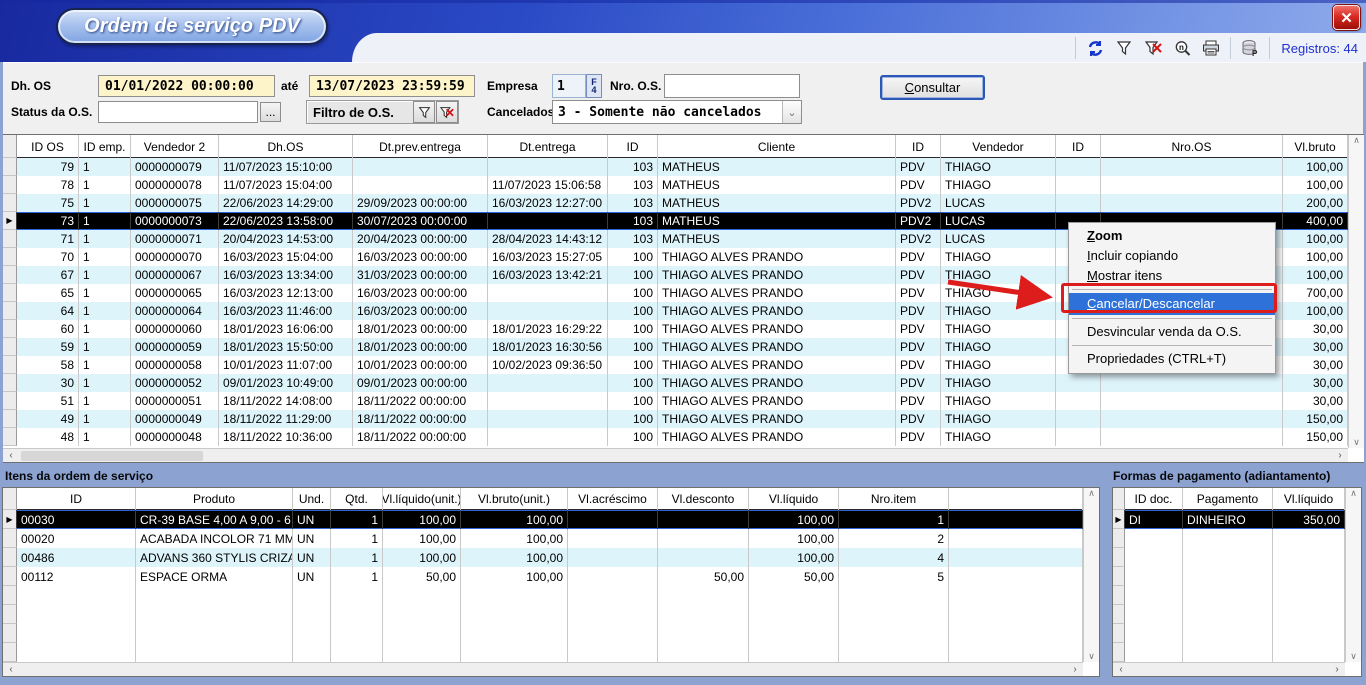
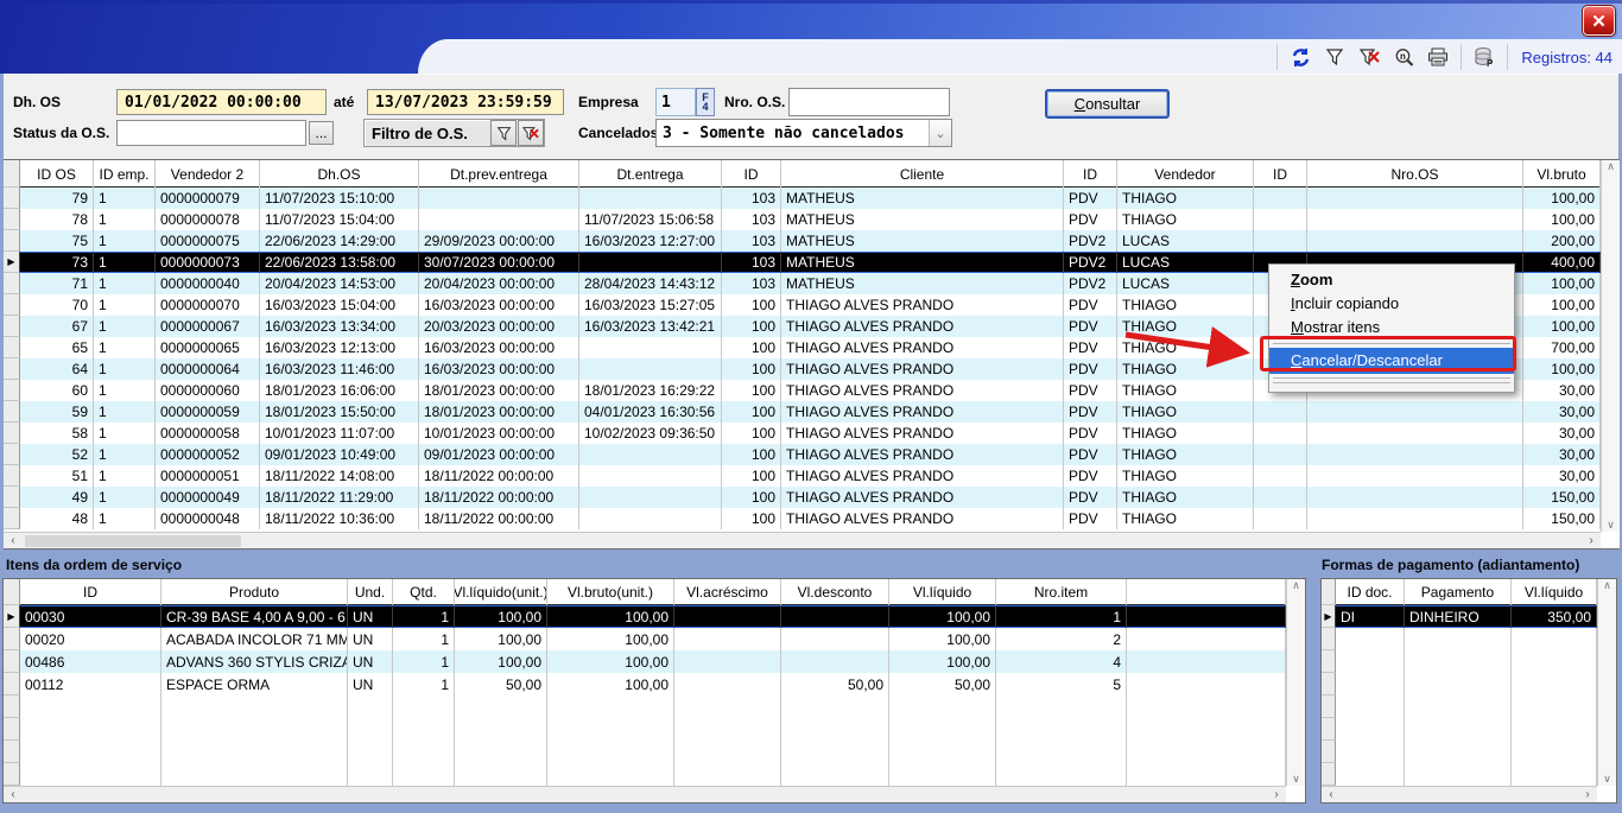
- Ordem de serviço PDV
  ✕
  n
  P
  Registros: 44
  Dh. OS
  01/01/2022 00:00:00
  até
  13/07/2023 23:59:59
  Empresa
  1
  F
  4
  Nro. O.S.
  Consultar
  Status da O.S.
  ...
  Filtro de O.S.
  Cancelado
  3 - Somente não cancelados
  ⌄
  ID OS
  ID emp.
  Vendedor 2
  Dh.OS
  Dt.prev.entrega
  Dt.entrega
  ID
  Cliente
  ID
  Vendedor
  ID
  Nro.OS
  Vl.bruto
  79
  1
  0000000079
  11/07/2023 15:10:00
  103
  MATHEUS
  PDV
  THIAGO
  100,00
  78
  1
  0000000078
  11/07/2023 15:04:00
  11/07/2023 15:06:58
  103
  MATHEUS
  PDV
  THIAGO
  100,00
  75
  1
  0000000075
  22/06/2023 14:29:00
  29/09/2023 00:00:00
  16/03/2023 12:27:00
  103
  MATHEUS
  PDV2
  LUCAS
  200,00
  ▶
  73
  1
  0000000073
  22/06/2023 13:58:00
  30/07/2023 00:00:00
  103
  MATHEUS
  PDV2
  LUCAS
  400,00
  71
  1
- 0000000071
+ 0000000040
  20/04/2023 14:53:00
  20/04/2023 00:00:00
  28/04/2023 14:43:12
  103
  MATHEUS
  PDV2
  LUCAS
  100,00
  70
  1
  0000000070
  16/03/2023 15:04:00
  16/03/2023 00:00:00
  16/03/2023 15:27:05
  100
  THIAGO ALVES PRANDO
  PDV
  THIAGO
  100,00
  67
  1
  0000000067
  16/03/2023 13:34:00
- 31/03/2023 00:00:00
+ 20/03/2023 00:00:00
  16/03/2023 13:42:21
  100
  THIAGO ALVES PRANDO
  PDV
  THIAGO
  100,00
  65
  1
  0000000065
  16/03/2023 12:13:00
  16/03/2023 00:00:00
  100
  THIAGO ALVES PRANDO
  PDV
  THIAGO
  700,00
  64
  1
  0000000064
  16/03/2023 11:46:00
  16/03/2023 00:00:00
  100
  THIAGO ALVES PRANDO
  PDV
  THIAGO
  100,00
  60
  1
  0000000060
  18/01/2023 16:06:00
  18/01/2023 00:00:00
  18/01/2023 16:29:22
  100
  THIAGO ALVES PRANDO
  PDV
  THIAGO
  30,00
  59
  1
  0000000059
  18/01/2023 15:50:00
  18/01/2023 00:00:00
- 18/01/2023 16:30:56
+ 04/01/2023 16:30:56
  100
  THIAGO ALVES PRANDO
  PDV
  THIAGO
  30,00
  58
  1
  0000000058
  10/01/2023 11:07:00
  10/01/2023 00:00:00
  10/02/2023 09:36:50
  100
  THIAGO ALVES PRANDO
  PDV
  THIAGO
  30,00
- 30
+ 52
  1
  0000000052
  09/01/2023 10:49:00
  09/01/2023 00:00:00
  100
  THIAGO ALVES PRANDO
  PDV
  THIAGO
  30,00
  51
  1
  0000000051
  18/11/2022 14:08:00
  18/11/2022 00:00:00
  100
  THIAGO ALVES PRANDO
  PDV
  THIAGO
  30,00
  49
  1
  0000000049
  18/11/2022 11:29:00
  18/11/2022 00:00:00
  100
  THIAGO ALVES PRANDO
  PDV
  THIAGO
  150,00
  48
  1
  0000000048
  18/11/2022 10:36:00
  18/11/2022 00:00:00
  100
  THIAGO ALVES PRANDO
  PDV
  THIAGO
  150,00
  ∧
  ∨
  ‹
  ›
  Itens da ordem de serviço
  ID
  Produto
  Und.
  Qtd.
  Vl.líquido(unit.)
  Vl.bruto(unit.)
  Vl.acréscimo
  Vl.desconto
  Vl.líquido
  Nro.item
  ▶
  00030
  CR-39 BASE 4,00 A 9,00 - 6
  UN
  1
  100,00
  100,00
  100,00
  1
  00020
  ACABADA INCOLOR 71 MM
  UN
  1
  100,00
  100,00
  100,00
  2
  00486
  ADVANS 360 STYLIS CRIZA
  UN
  1
  100,00
  100,00
  100,00
  4
  00112
  ESPACE ORMA
  UN
  1
  50,00
  100,00
  50,00
  50,00
  5
  ∧
  ∨
  ‹
  ›
  Formas de pagamento (adiantamento)
  ID doc.
  Pagamento
  Vl.líquido
  ▶
  DI
  DINHEIRO
  350,00
  ∧
  ∨
  ‹
  ›
  Zoom
  Incluir copiando
  Mostrar itens
  Cancelar/Descancelar
- Desvincular venda da O.S.
- Propriedades (CTRL+T)
